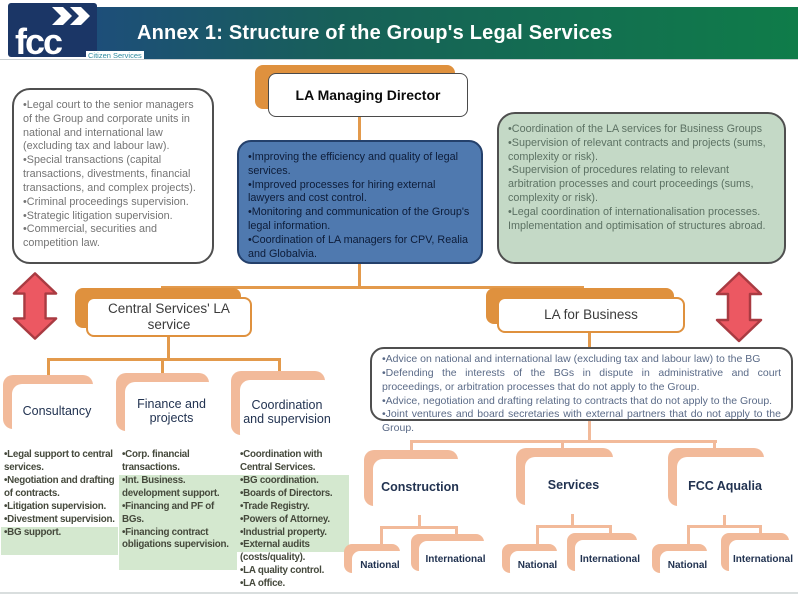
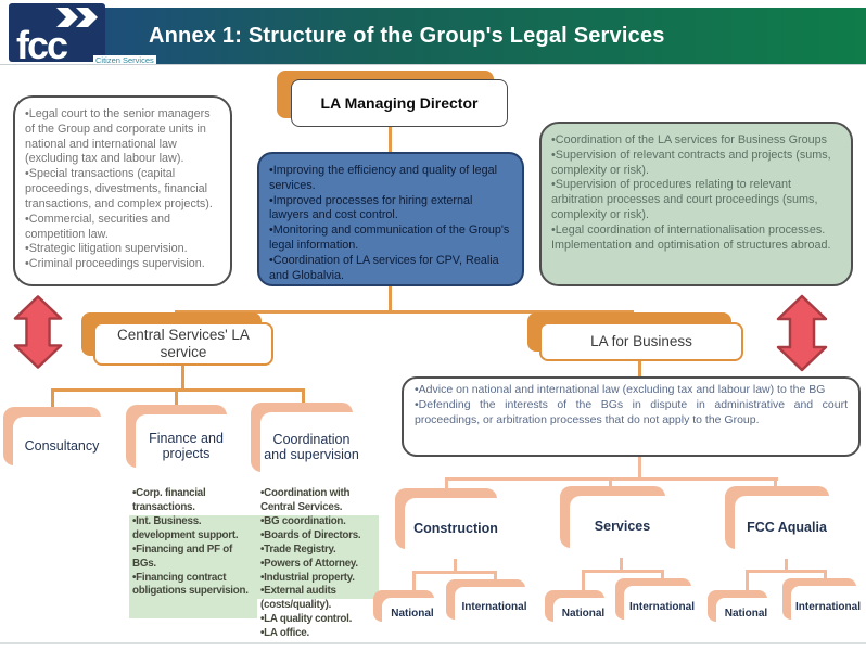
  Annex 1: Structure of the Group's Legal Services
  fcc
  Citizen Services
  LA Managing Director
  •Improving the efficiency and quality of legal services.
  •Improved processes for hiring external lawyers and cost control.
  •Monitoring and communication of the Group's legal information.
- •Coordination of LA managers for CPV, Realia and Globalvia.
+ •Coordination of LA services for CPV, Realia and Globalvia.
  •Legal court to the senior managers of the Group and corporate units in national and international law (excluding tax and labour law).
- •Special transactions (capital transactions, divestments, financial transactions, and complex projects).
+ •Special transactions (capital proceedings, divestments, financial transactions, and complex projects).
- •Criminal proceedings supervision.
+ •Commercial, securities and competition law.
  •Strategic litigation supervision.
- •Commercial, securities and competition law.
+ •Criminal proceedings supervision.
  •Coordination of the LA services for Business Groups
  •Supervision of relevant contracts and projects (sums, complexity or risk).
  •Supervision of procedures relating to relevant arbitration processes and court proceedings (sums, complexity or risk).
  •Legal coordination of internationalisation processes. Implementation and optimisation of structures abroad.
  Central Services' LA service
  LA for Business
  Consultancy
  Finance and projects
  Coordination and supervision
- •Legal support to central services.
- •Negotiation and drafting of contracts.
- •Litigation supervision.
- •Divestment supervision.
- •BG support.
  •Corp. financial transactions.
  •Int. Business. development support.
  •Financing and PF of BGs.
  •Financing contract obligations supervision.
  •Coordination with Central Services.
  •BG coordination.
  •Boards of Directors.
  •Trade Registry.
  •Powers of Attorney.
  •Industrial property.
  •External audits
  (costs/quality).
  •LA quality control.
  •LA office.
  •Advice on national and international law (excluding tax and labour law) to the BG
  •Defending the interests of the BGs in dispute in administrative and court proceedings, or arbitration processes that do not apply to the Group.
- •Advice, negotiation and drafting relating to contracts that do not apply to the Group.
- •Joint ventures and board secretaries with external partners that do not apply to the Group.
  Construction
  Services
  FCC Aqualia
  National
  International
  National
  International
  National
  International
